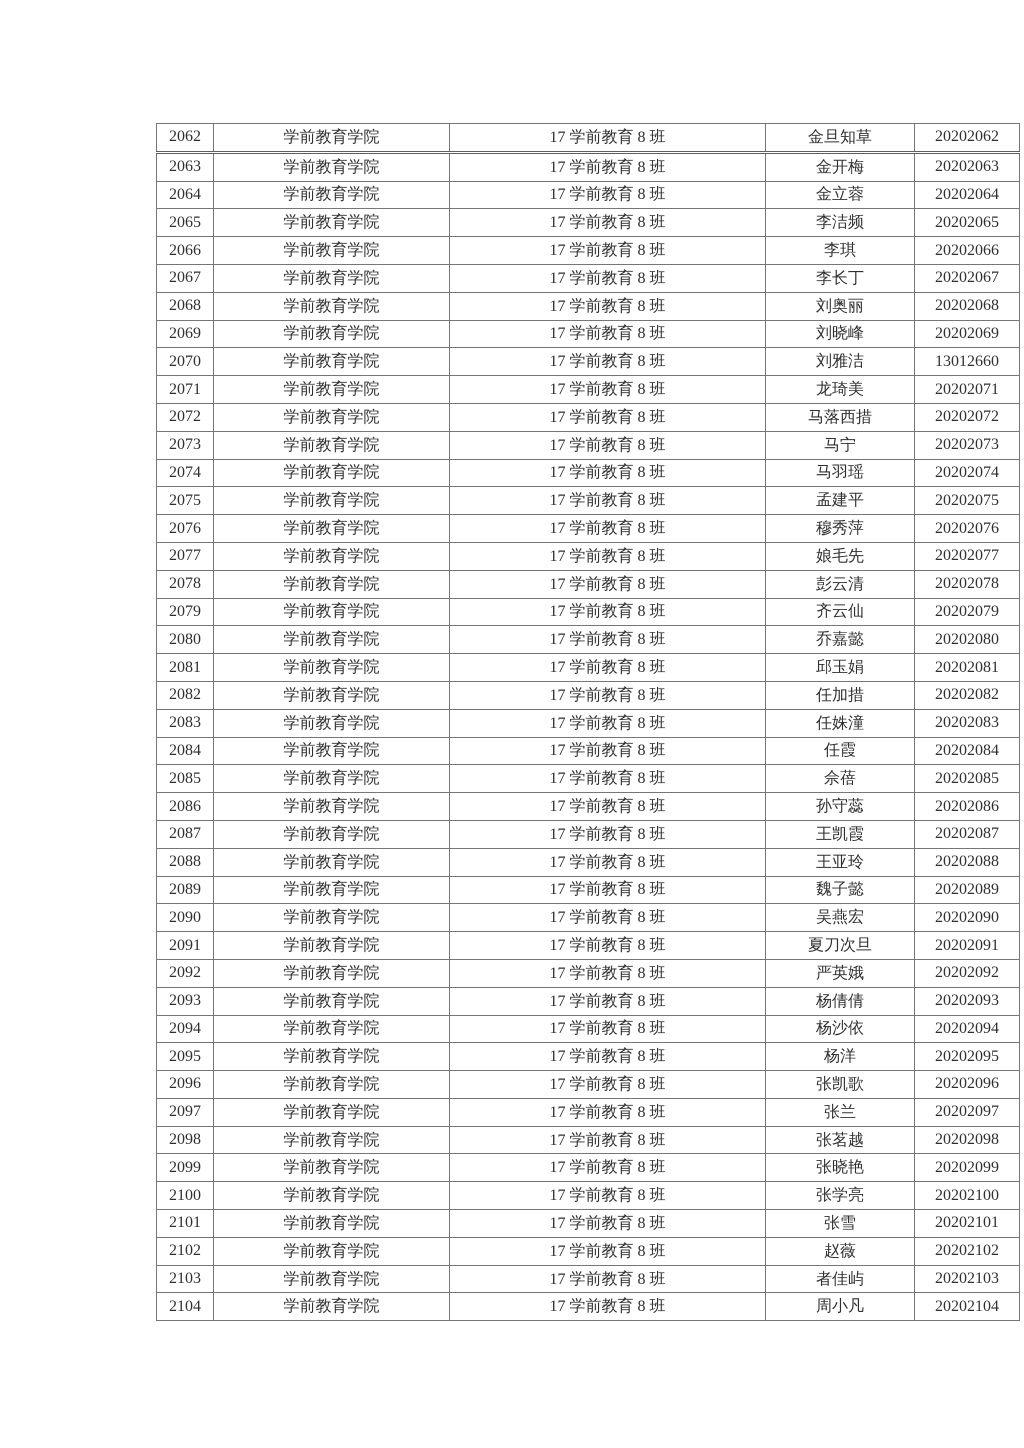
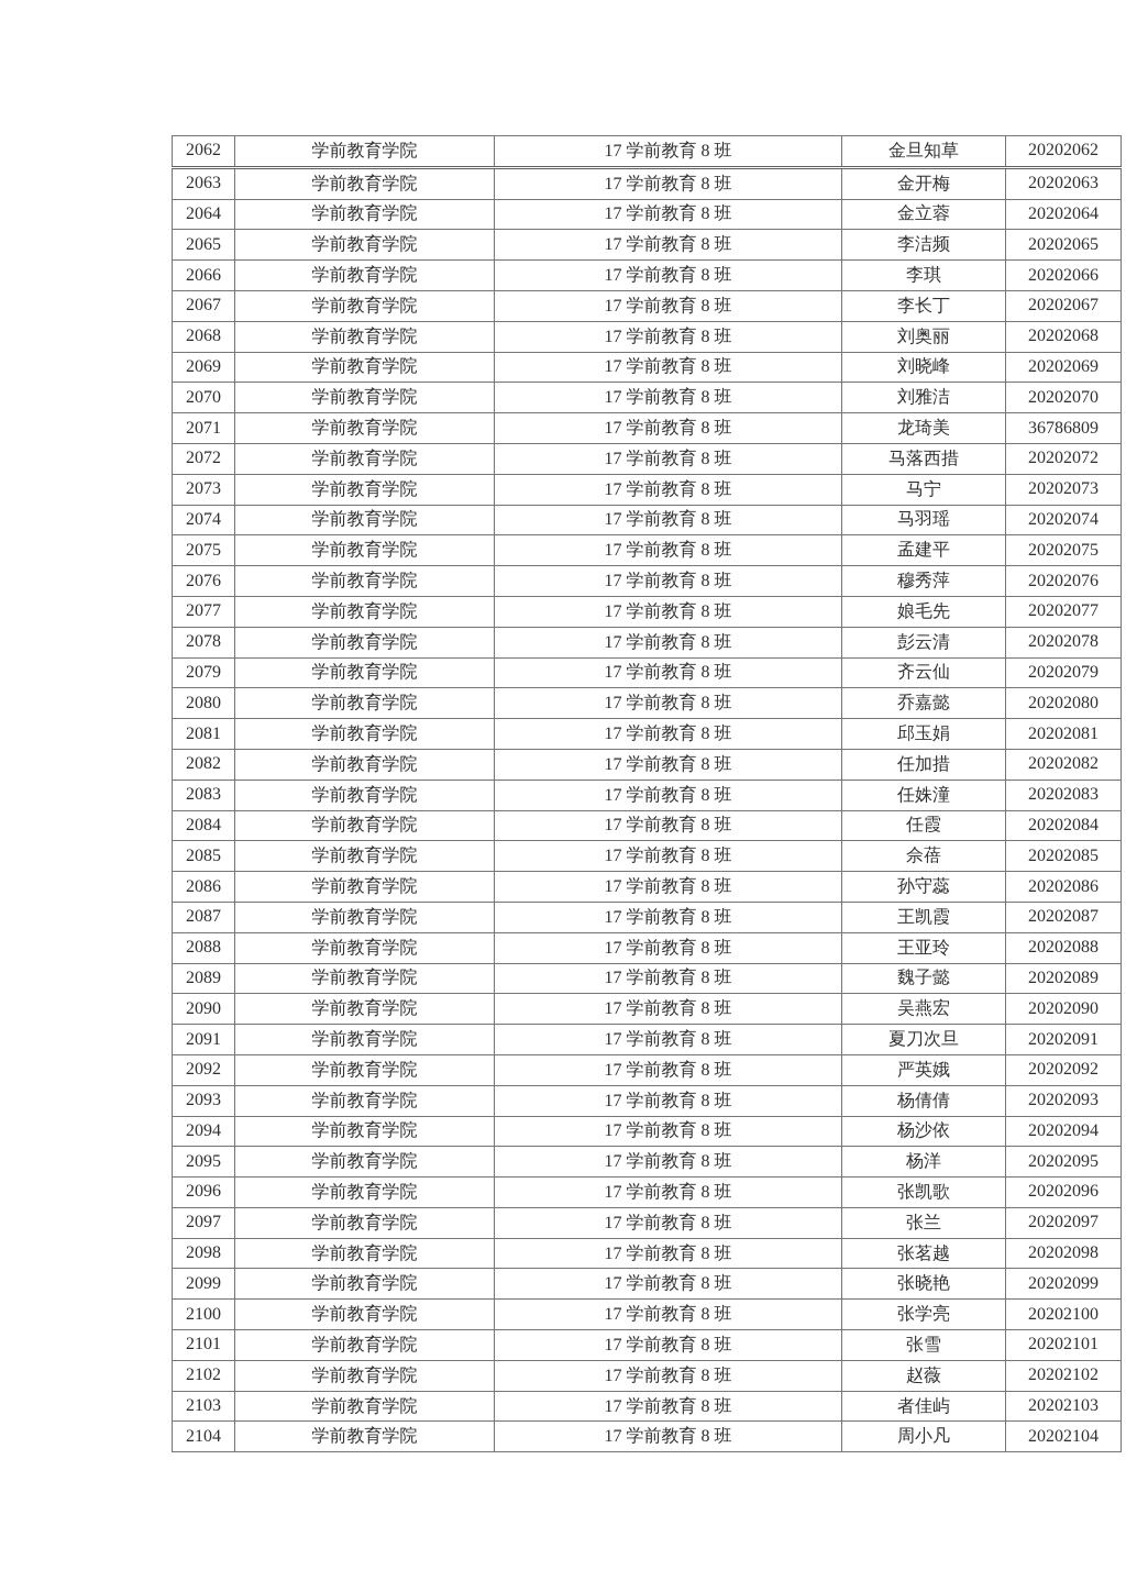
  2062	学前教育学院	17 学前教育 8 班	金旦知草	20202062
  2063	学前教育学院	17 学前教育 8 班	金开梅	20202063
  2064	学前教育学院	17 学前教育 8 班	金立蓉	20202064
  2065	学前教育学院	17 学前教育 8 班	李洁频	20202065
  2066	学前教育学院	17 学前教育 8 班	李琪	20202066
  2067	学前教育学院	17 学前教育 8 班	李长丁	20202067
  2068	学前教育学院	17 学前教育 8 班	刘奥丽	20202068
  2069	学前教育学院	17 学前教育 8 班	刘晓峰	20202069
- 2070	学前教育学院	17 学前教育 8 班	刘雅洁	13012660
+ 2070	学前教育学院	17 学前教育 8 班	刘雅洁	20202070
- 2071	学前教育学院	17 学前教育 8 班	龙琦美	20202071
+ 2071	学前教育学院	17 学前教育 8 班	龙琦美	36786809
  2072	学前教育学院	17 学前教育 8 班	马落西措	20202072
  2073	学前教育学院	17 学前教育 8 班	马宁	20202073
  2074	学前教育学院	17 学前教育 8 班	马羽瑶	20202074
  2075	学前教育学院	17 学前教育 8 班	孟建平	20202075
  2076	学前教育学院	17 学前教育 8 班	穆秀萍	20202076
  2077	学前教育学院	17 学前教育 8 班	娘毛先	20202077
  2078	学前教育学院	17 学前教育 8 班	彭云清	20202078
  2079	学前教育学院	17 学前教育 8 班	齐云仙	20202079
  2080	学前教育学院	17 学前教育 8 班	乔嘉懿	20202080
  2081	学前教育学院	17 学前教育 8 班	邱玉娟	20202081
  2082	学前教育学院	17 学前教育 8 班	任加措	20202082
  2083	学前教育学院	17 学前教育 8 班	任姝潼	20202083
  2084	学前教育学院	17 学前教育 8 班	任霞	20202084
  2085	学前教育学院	17 学前教育 8 班	佘蓓	20202085
  2086	学前教育学院	17 学前教育 8 班	孙守蕊	20202086
  2087	学前教育学院	17 学前教育 8 班	王凯霞	20202087
  2088	学前教育学院	17 学前教育 8 班	王亚玲	20202088
  2089	学前教育学院	17 学前教育 8 班	魏子懿	20202089
  2090	学前教育学院	17 学前教育 8 班	吴燕宏	20202090
  2091	学前教育学院	17 学前教育 8 班	夏刀次旦	20202091
  2092	学前教育学院	17 学前教育 8 班	严英娥	20202092
  2093	学前教育学院	17 学前教育 8 班	杨倩倩	20202093
  2094	学前教育学院	17 学前教育 8 班	杨沙依	20202094
  2095	学前教育学院	17 学前教育 8 班	杨洋	20202095
  2096	学前教育学院	17 学前教育 8 班	张凯歌	20202096
  2097	学前教育学院	17 学前教育 8 班	张兰	20202097
  2098	学前教育学院	17 学前教育 8 班	张茗越	20202098
  2099	学前教育学院	17 学前教育 8 班	张晓艳	20202099
  2100	学前教育学院	17 学前教育 8 班	张学亮	20202100
  2101	学前教育学院	17 学前教育 8 班	张雪	20202101
  2102	学前教育学院	17 学前教育 8 班	赵薇	20202102
  2103	学前教育学院	17 学前教育 8 班	者佳屿	20202103
  2104	学前教育学院	17 学前教育 8 班	周小凡	20202104
